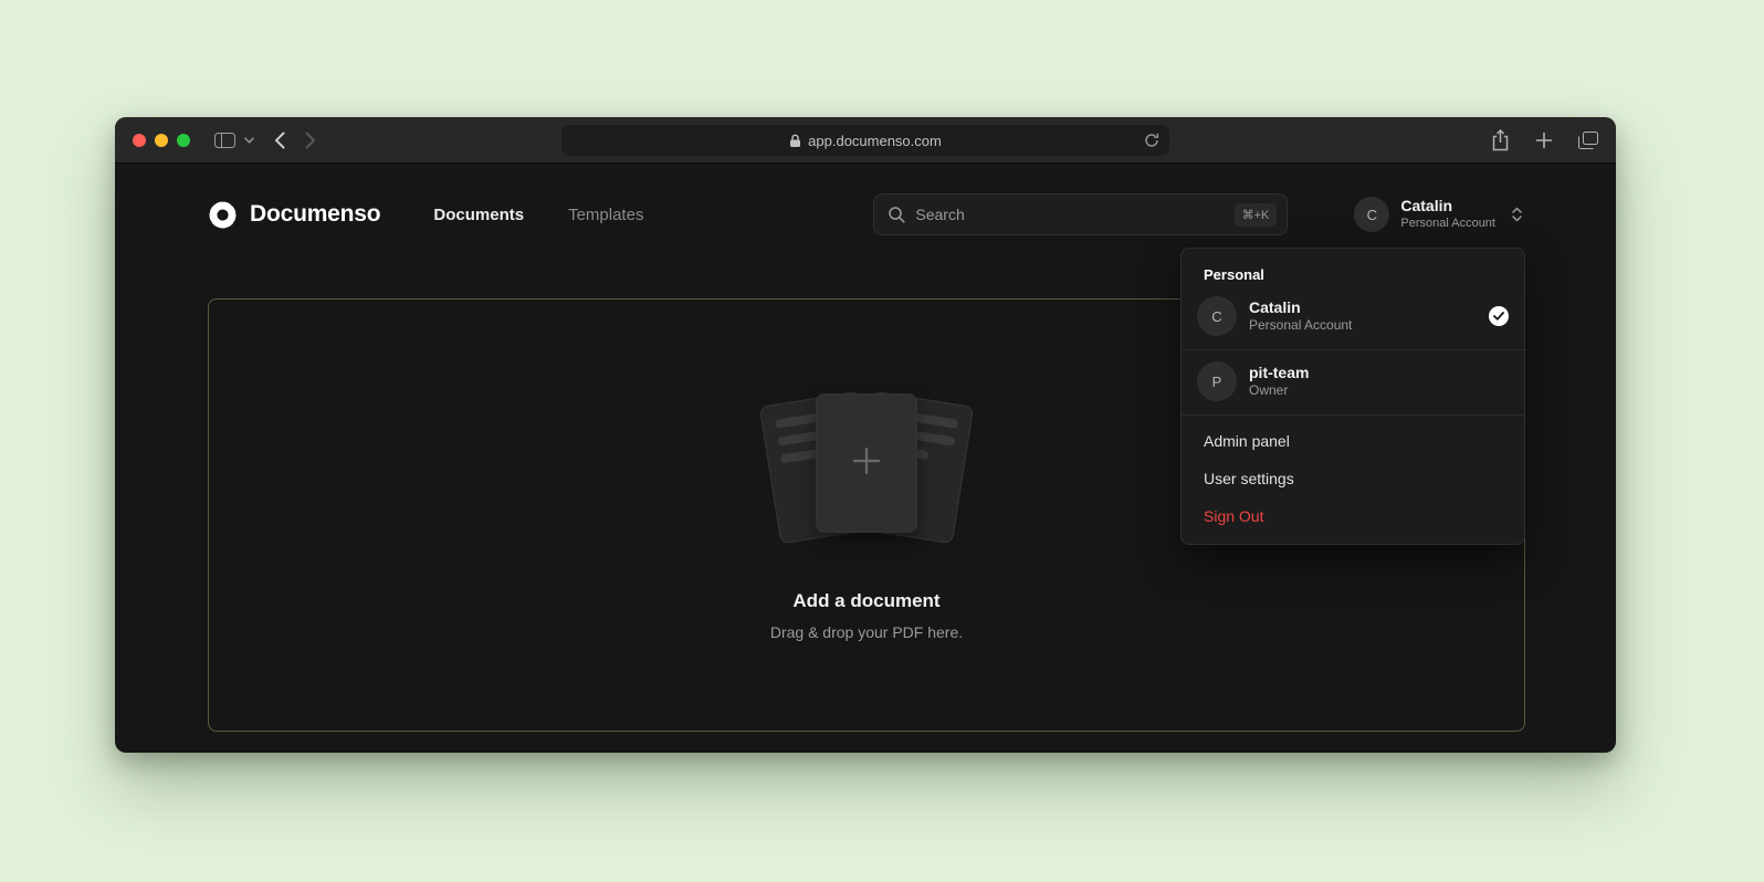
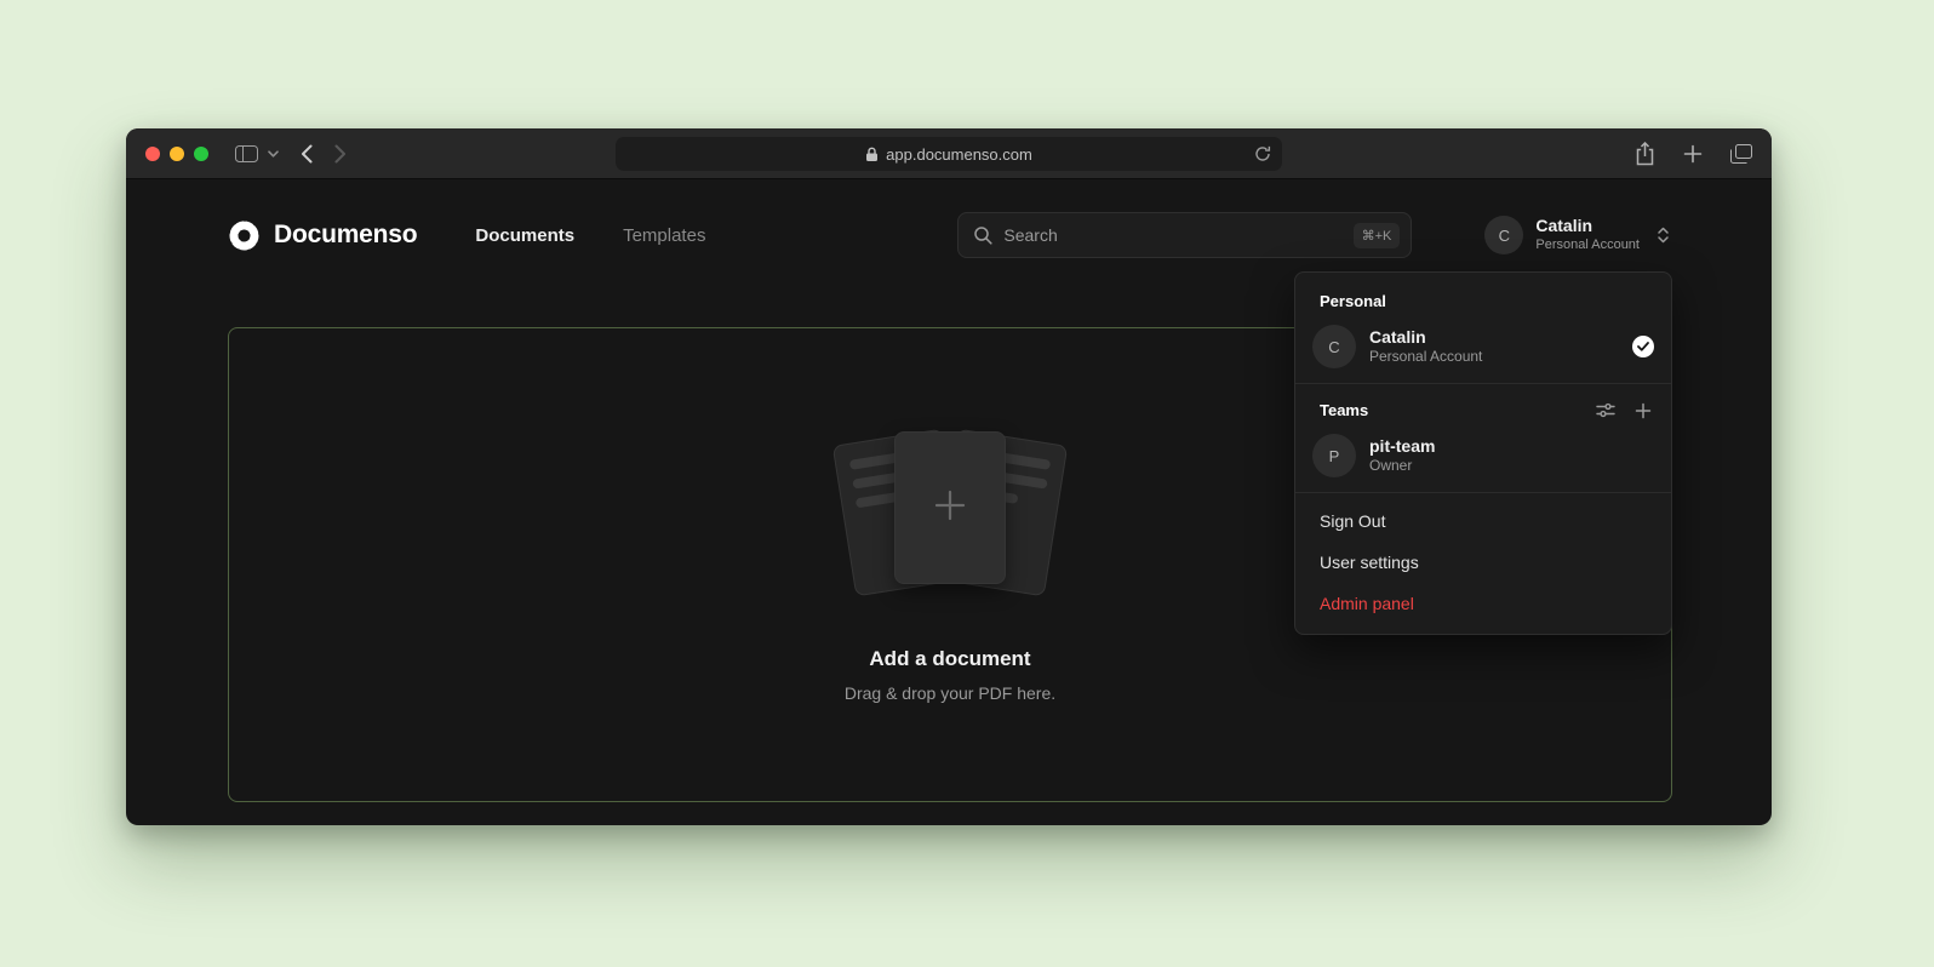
  app.documenso.com
  Documenso
  Documents
  Templates
  Search
  ⌘+K
  C
  Catalin
  Personal Account
  Add a document
  Drag & drop your PDF here.
  Personal
  C
  Catalin
  Personal Account
+ Teams
  P
  pit-team
  Owner
- Admin panel
+ Sign Out
  User settings
- Sign Out
+ Admin panel
